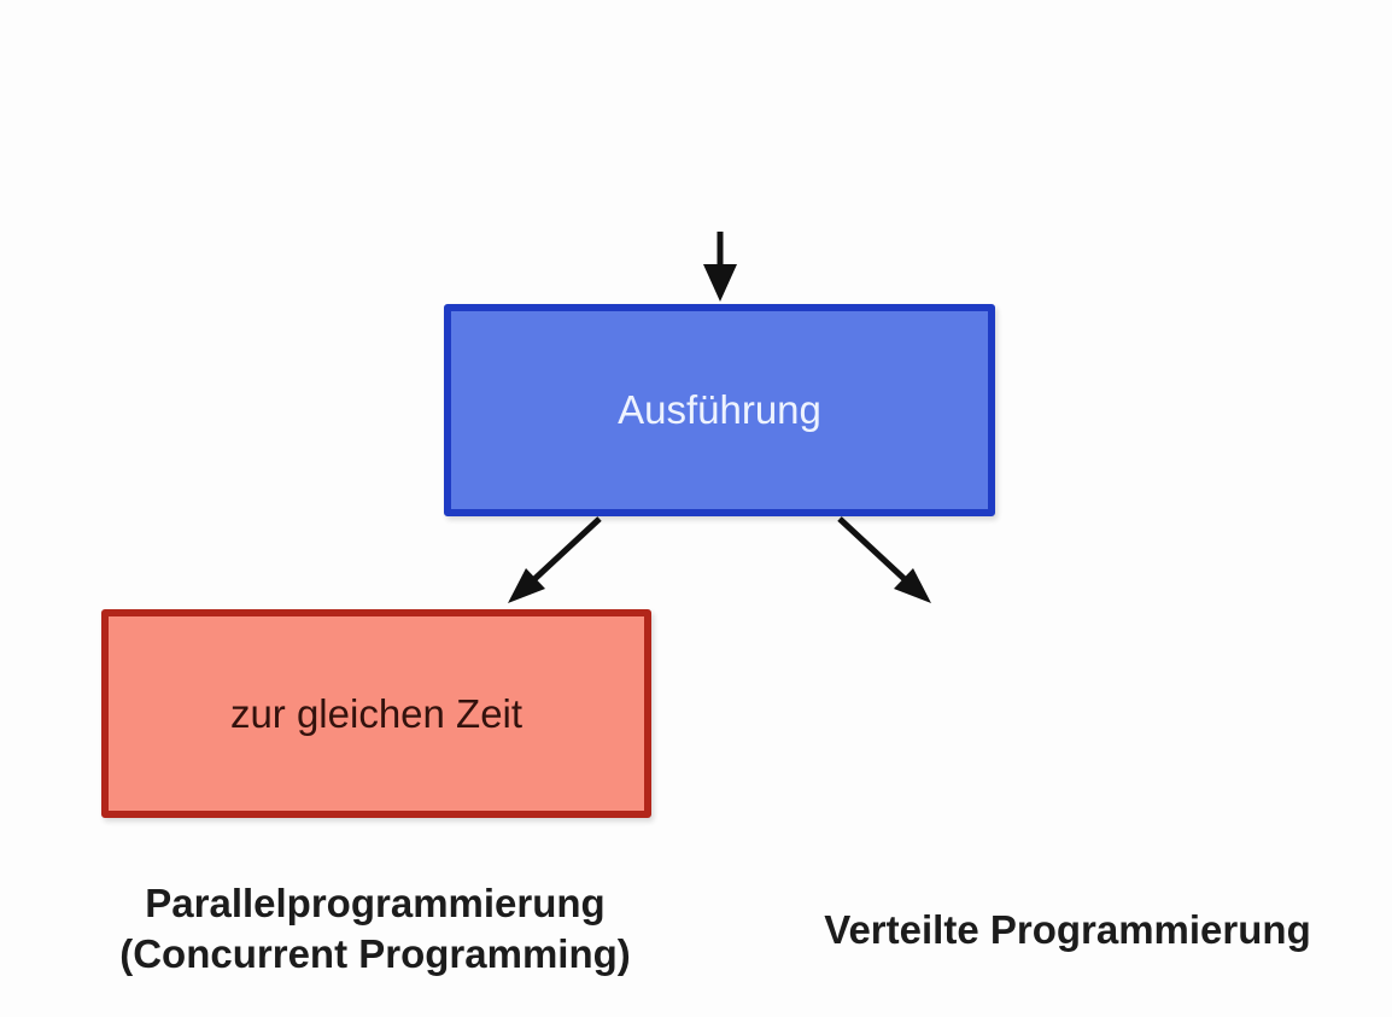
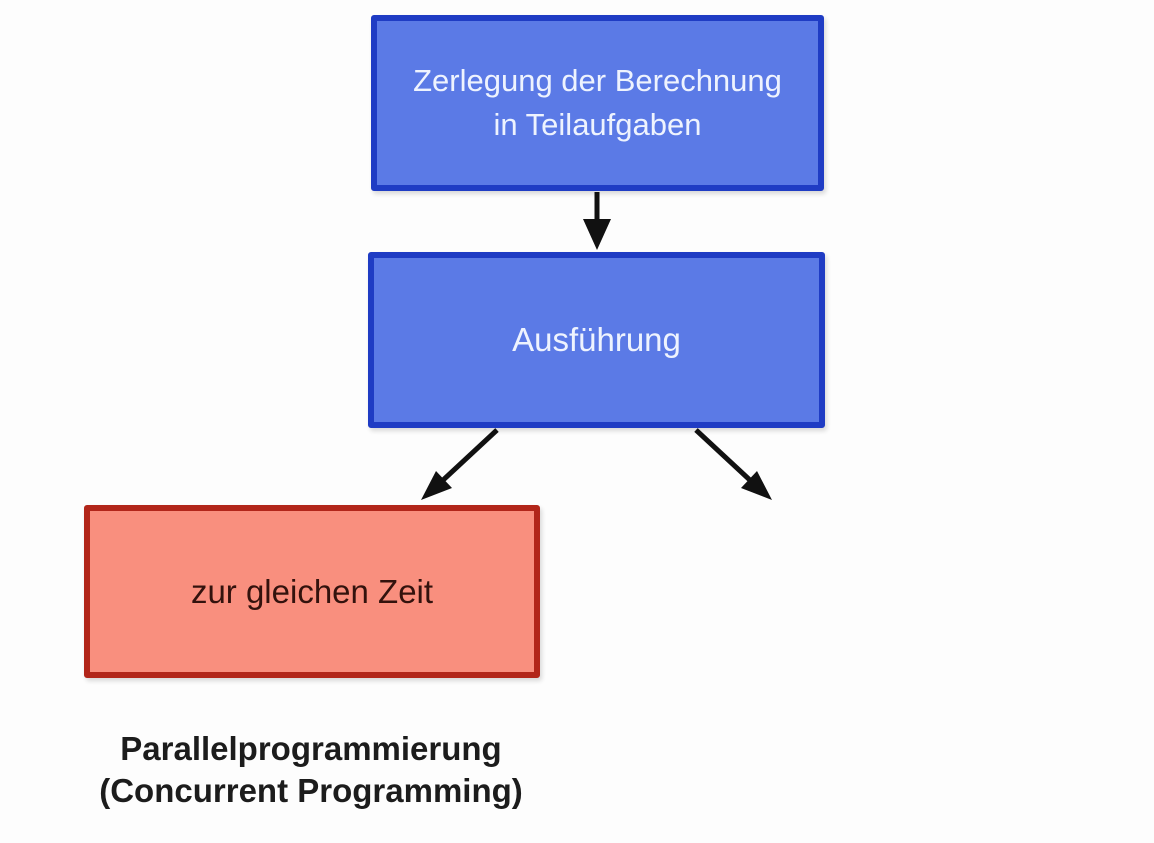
+ Zerlegung der Berechnung
+ in Teilaufgaben
  Ausführung
  zur gleichen Zeit
  Parallelprogrammierung
  (Concurrent Programming)
- Verteilte Programmierung
